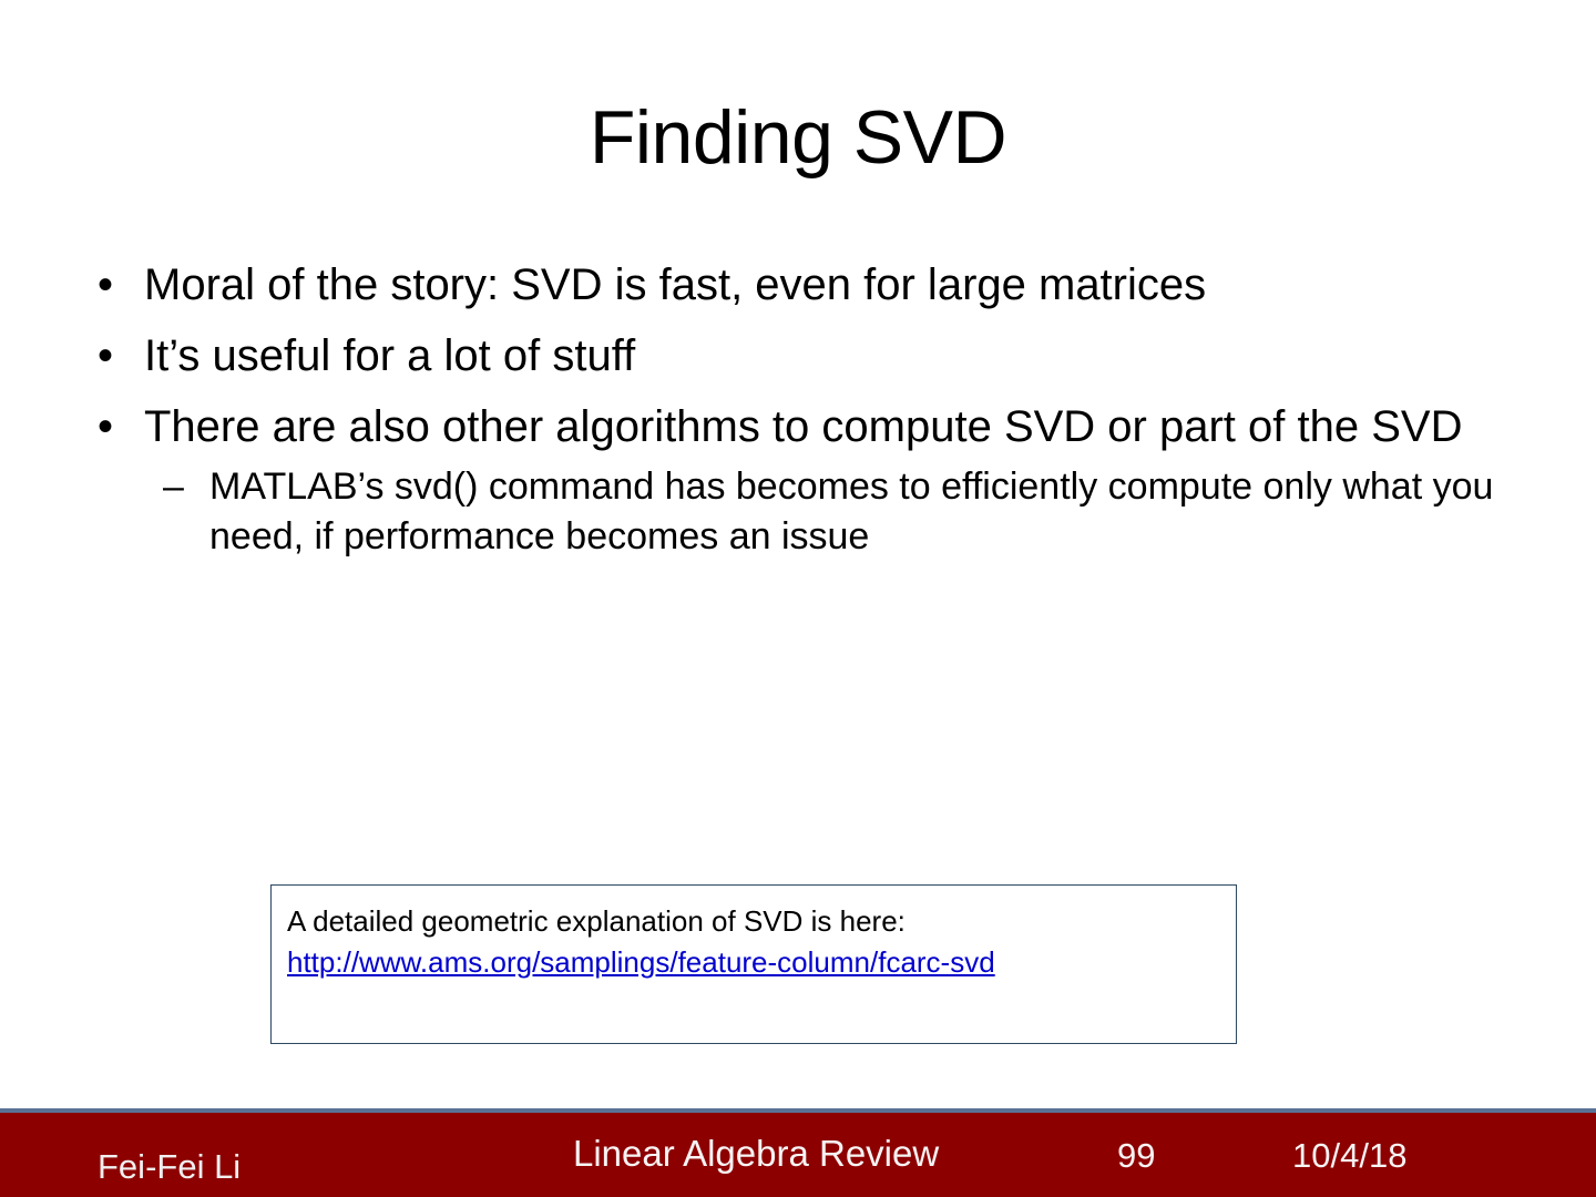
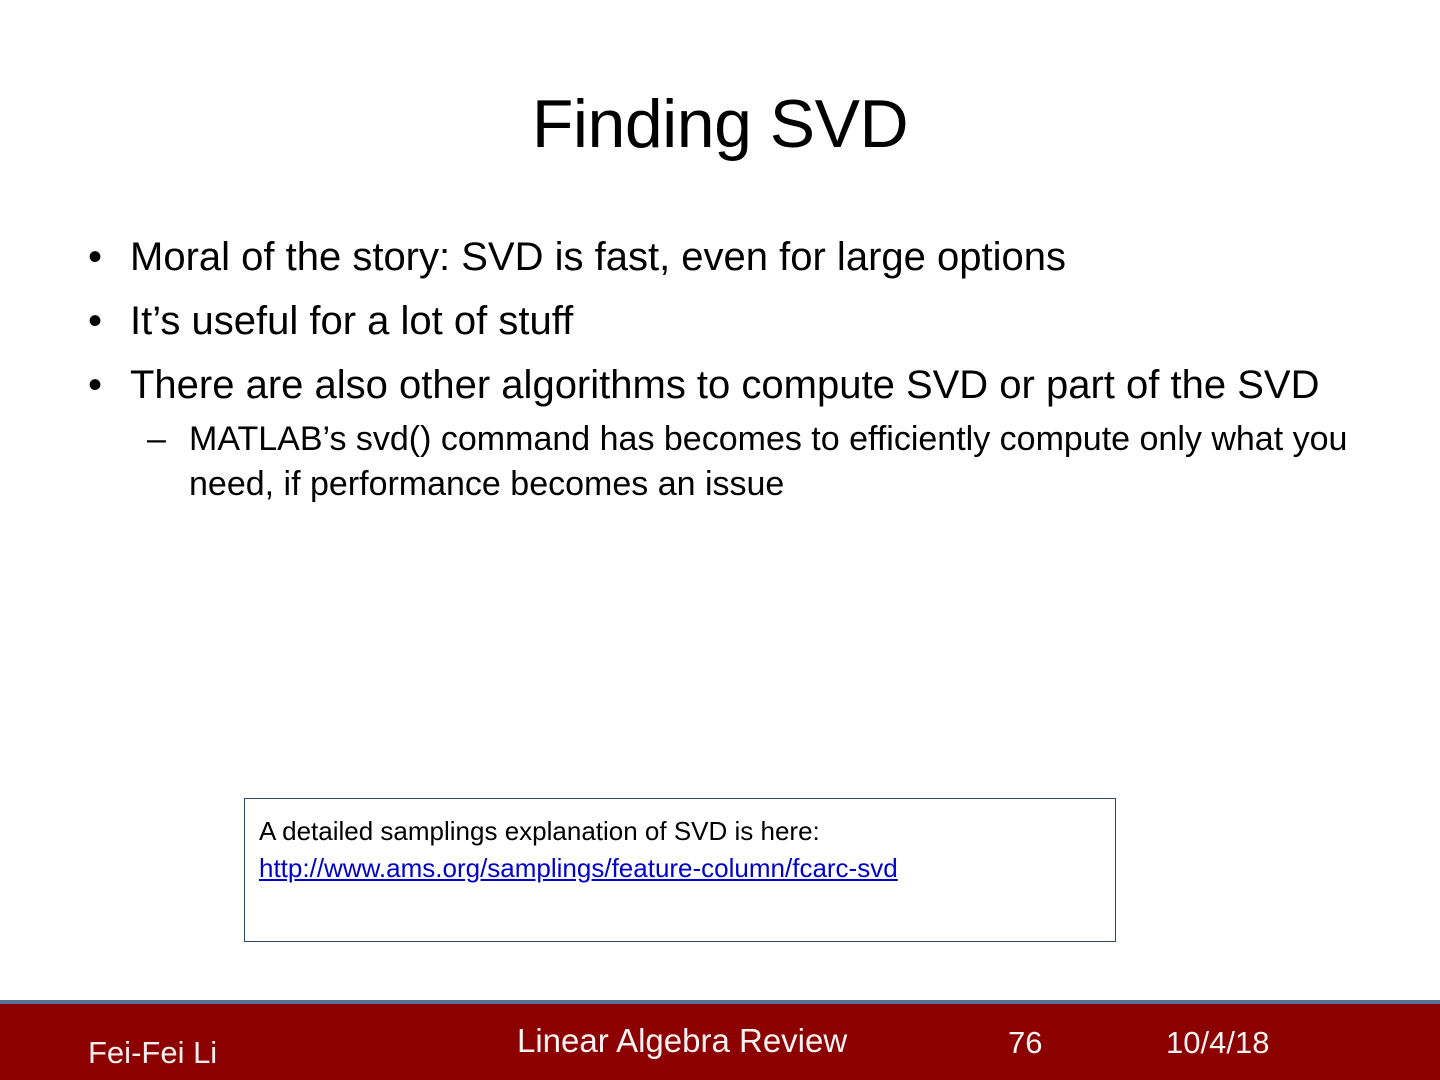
  Finding SVD
  •
- Moral of the story: SVD is fast, even for large matrices
+ Moral of the story: SVD is fast, even for large options
  •
  It’s useful for a lot of stuff
  •
  There are also other algorithms to compute SVD or part of the SVD
  –
  MATLAB’s svd() command has becomes to efficiently compute only what you need, if performance becomes an issue
- A detailed geometric explanation of SVD is here:
+ A detailed samplings explanation of SVD is here:
  http://www.ams.org/samplings/feature-column/fcarc-svd
  Fei-Fei Li
  Linear Algebra Review
- 99
+ 76
  10/4/18
